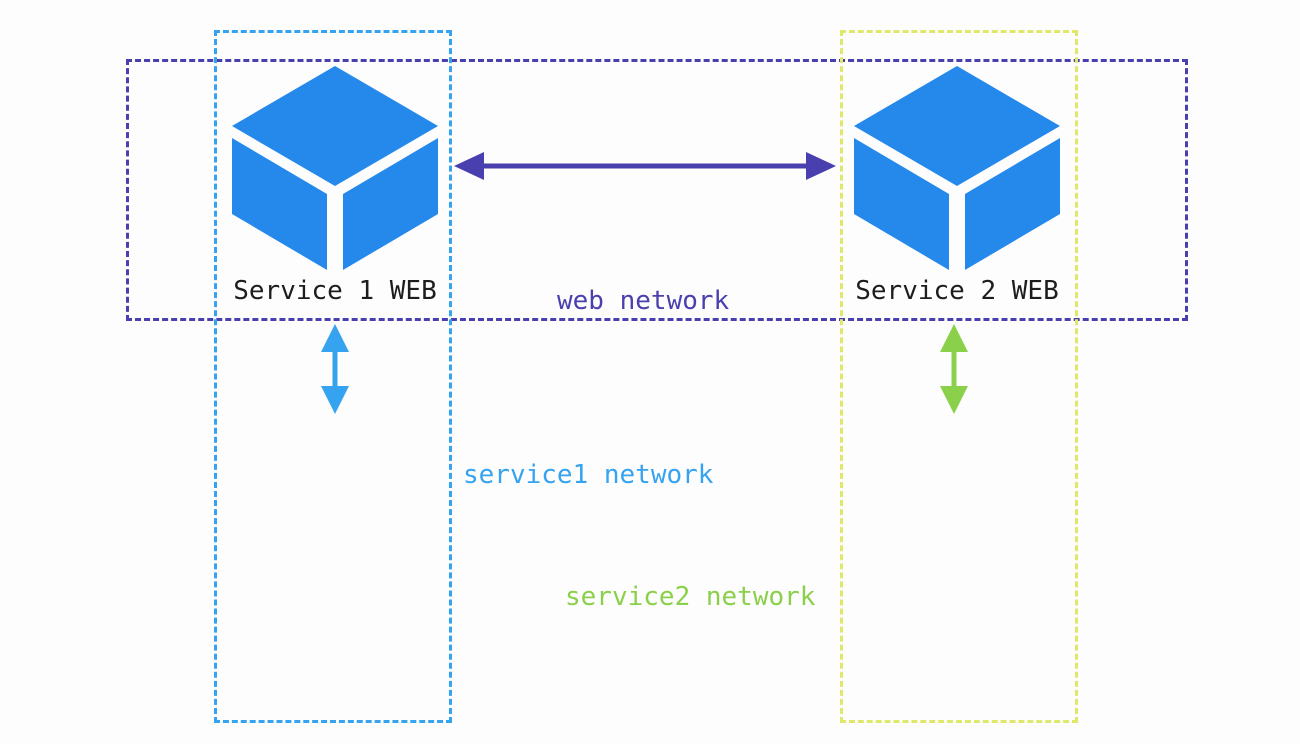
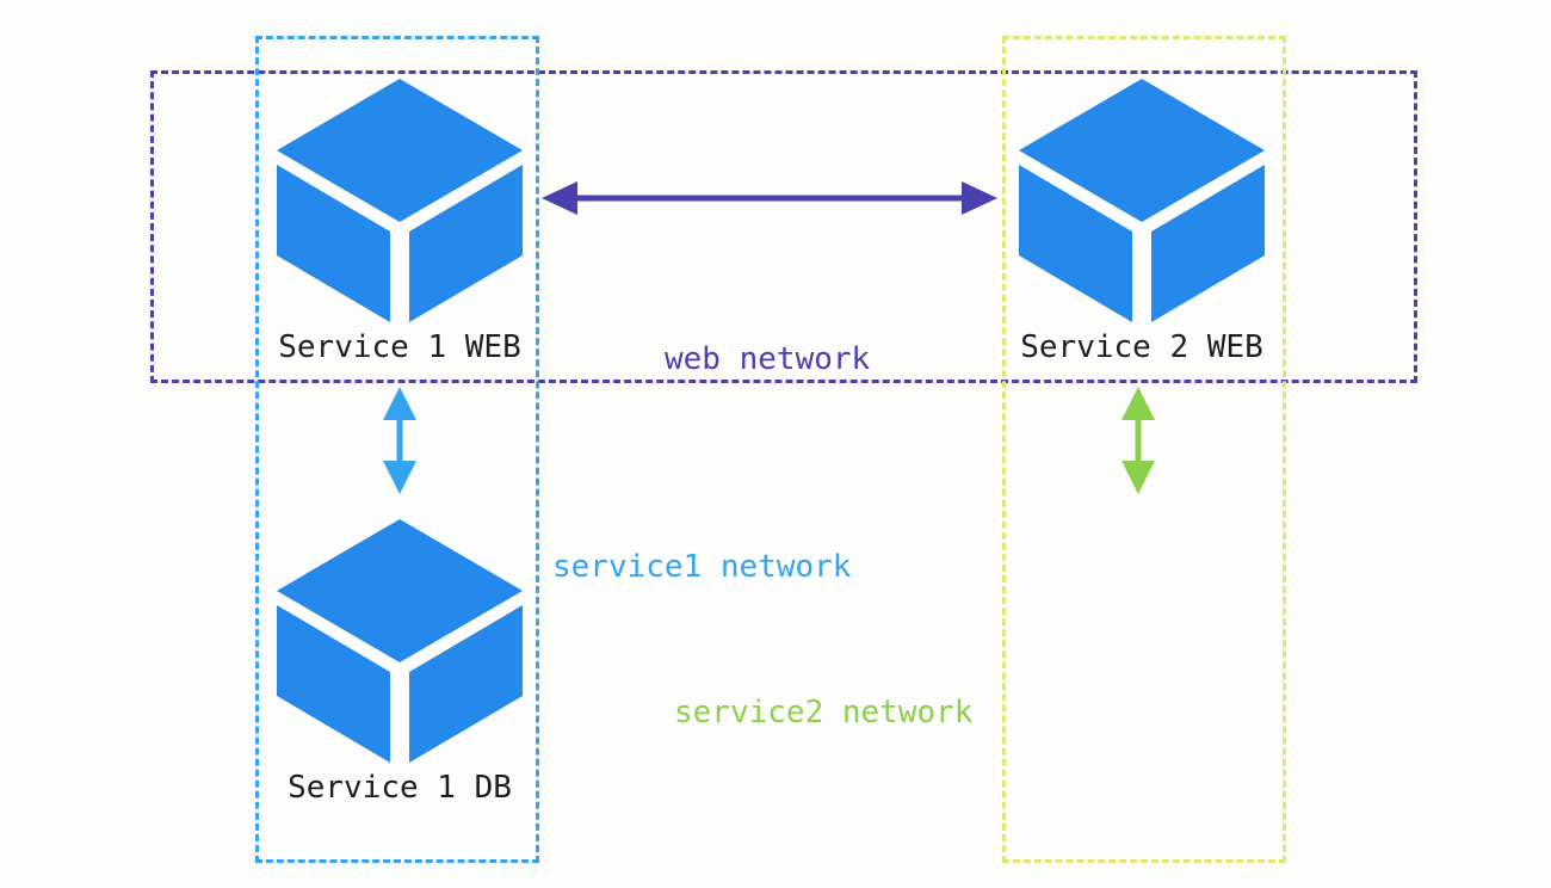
  Service 1 WEB
  Service 2 WEB
+ Service 1 DB
  web network
  service1 network
  service2 network
